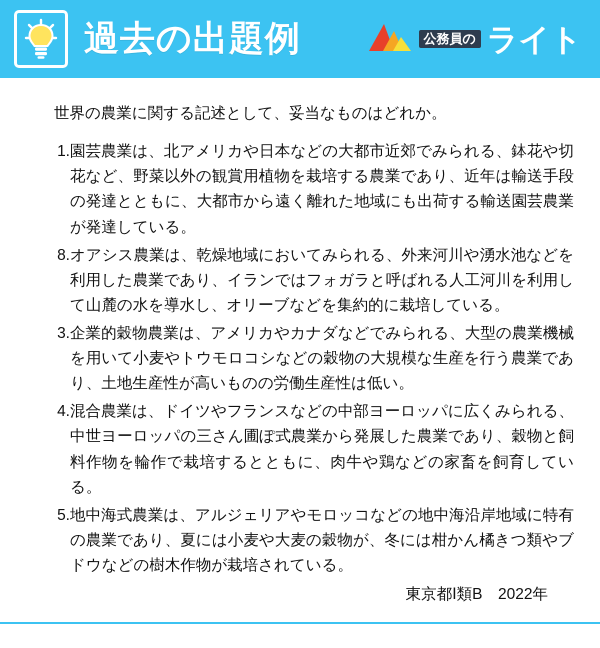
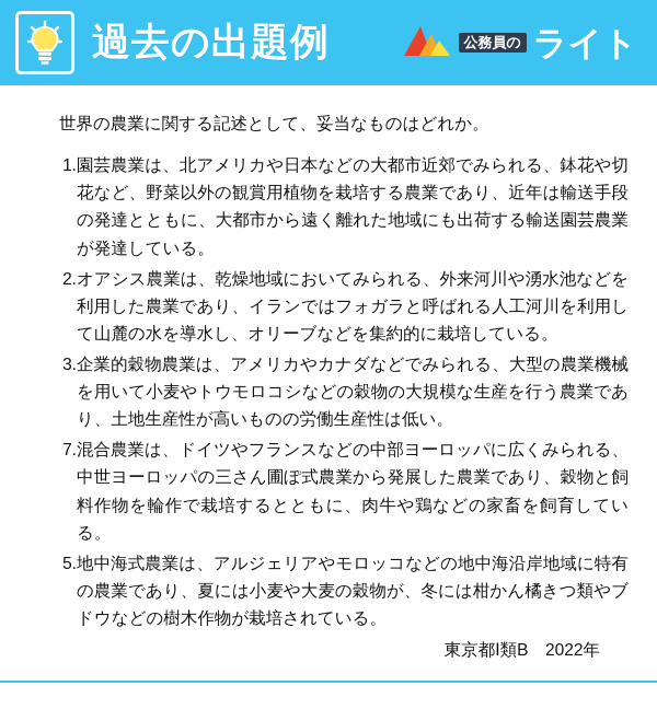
  過去の出題例
  公務員の
  ライト
  世界の農業に関する記述として、妥当なものはどれか。
  1.
  園芸農業は、北アメリカや日本などの大都市近郊でみられる、鉢花や切花など、野菜以外の観賞用植物を栽培する農業であり、近年は輸送手段の発達とともに、大都市から遠く離れた地域にも出荷する輸送園芸農業が発達している。
- 8.
+ 2.
  オアシス農業は、乾燥地域においてみられる、外来河川や湧水池などを利用した農業であり、イランではフォガラと呼ばれる人工河川を利用して山麓の水を導水し、オリーブなどを集約的に栽培している。
  3.
  企業的穀物農業は、アメリカやカナダなどでみられる、大型の農業機械を用いて小麦やトウモロコシなどの穀物の大規模な生産を行う農業であり、土地生産性が高いものの労働生産性は低い。
- 4.
+ 7.
  混合農業は、ドイツやフランスなどの中部ヨーロッパに広くみられる、中世ヨーロッパの三さん圃ぽ式農業から発展した農業であり、穀物と飼料作物を輪作で栽培するとともに、肉牛や鶏などの家畜を飼育している。
  5.
  地中海式農業は、アルジェリアやモロッコなどの地中海沿岸地域に特有の農業であり、夏には小麦や大麦の穀物が、冬には柑かん橘きつ類やブドウなどの樹木作物が栽培されている。
  東京都Ⅰ類B 2022年
